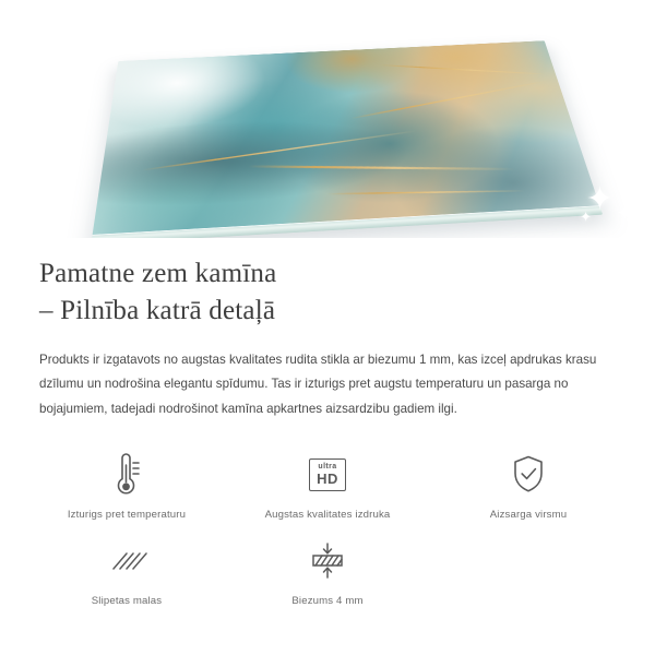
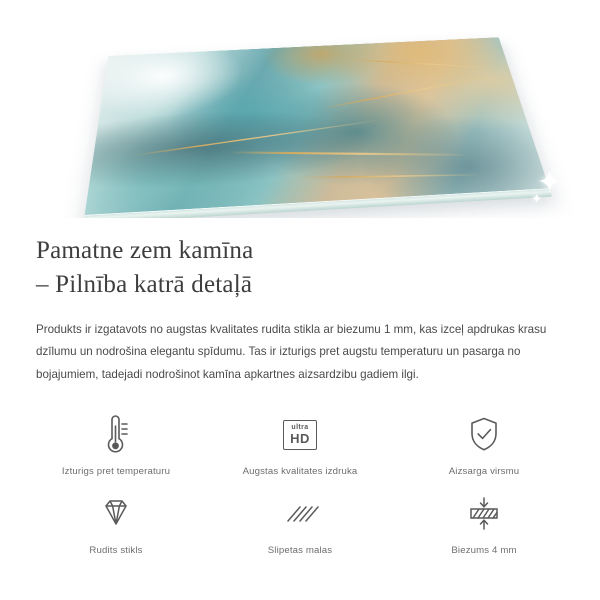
  ✦
  ✦
  Pamatne zem kamīna
  – Pilnība katrā detaļā
  Produkts ir izgatavots no augstas kvalitates rudita stikla ar biezumu 1 mm, kas izceļ apdrukas krasu dzīlumu un nodrošina elegantu spīdumu. Tas ir izturigs pret augstu temperaturu un pasarga no bojajumiem, tadejadi nodrošinot kamīna apkartnes aizsardzibu gadiem ilgi.
  Izturigs pret temperaturu
  HD
  Augstas kvalitates izdruka
  Aizsarga virsmu
+ Rudits stikls
  Slipetas malas
  Biezums 4 mm
